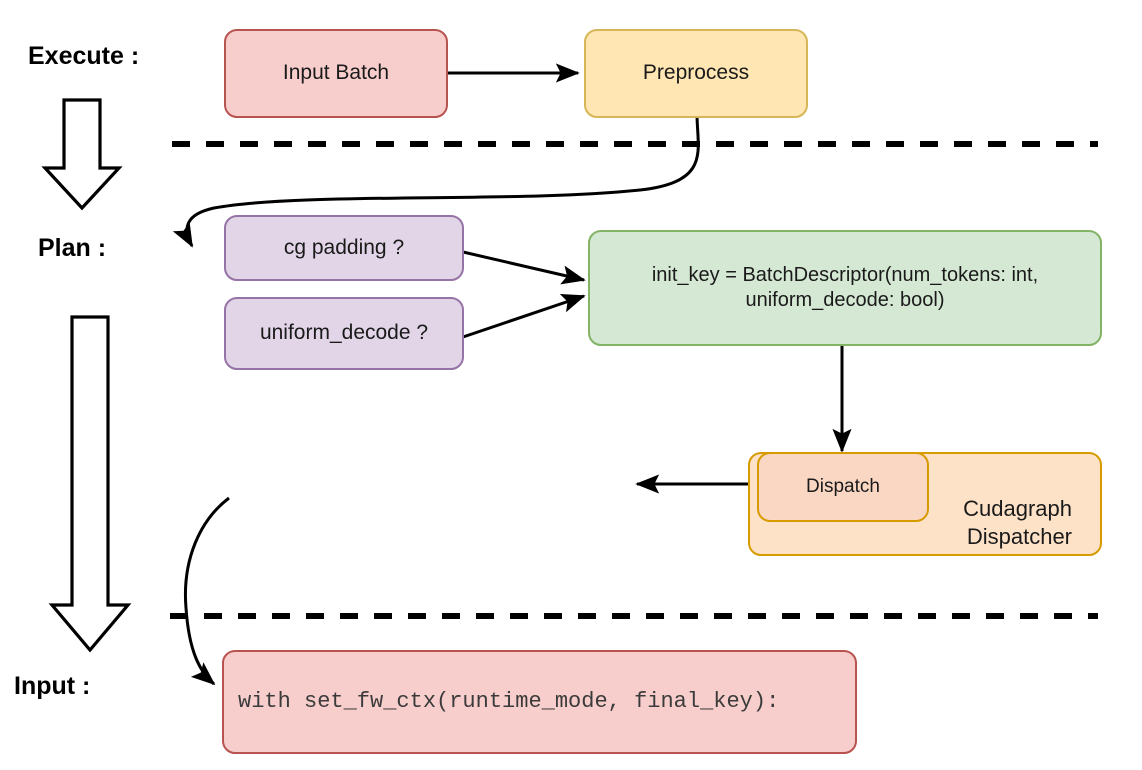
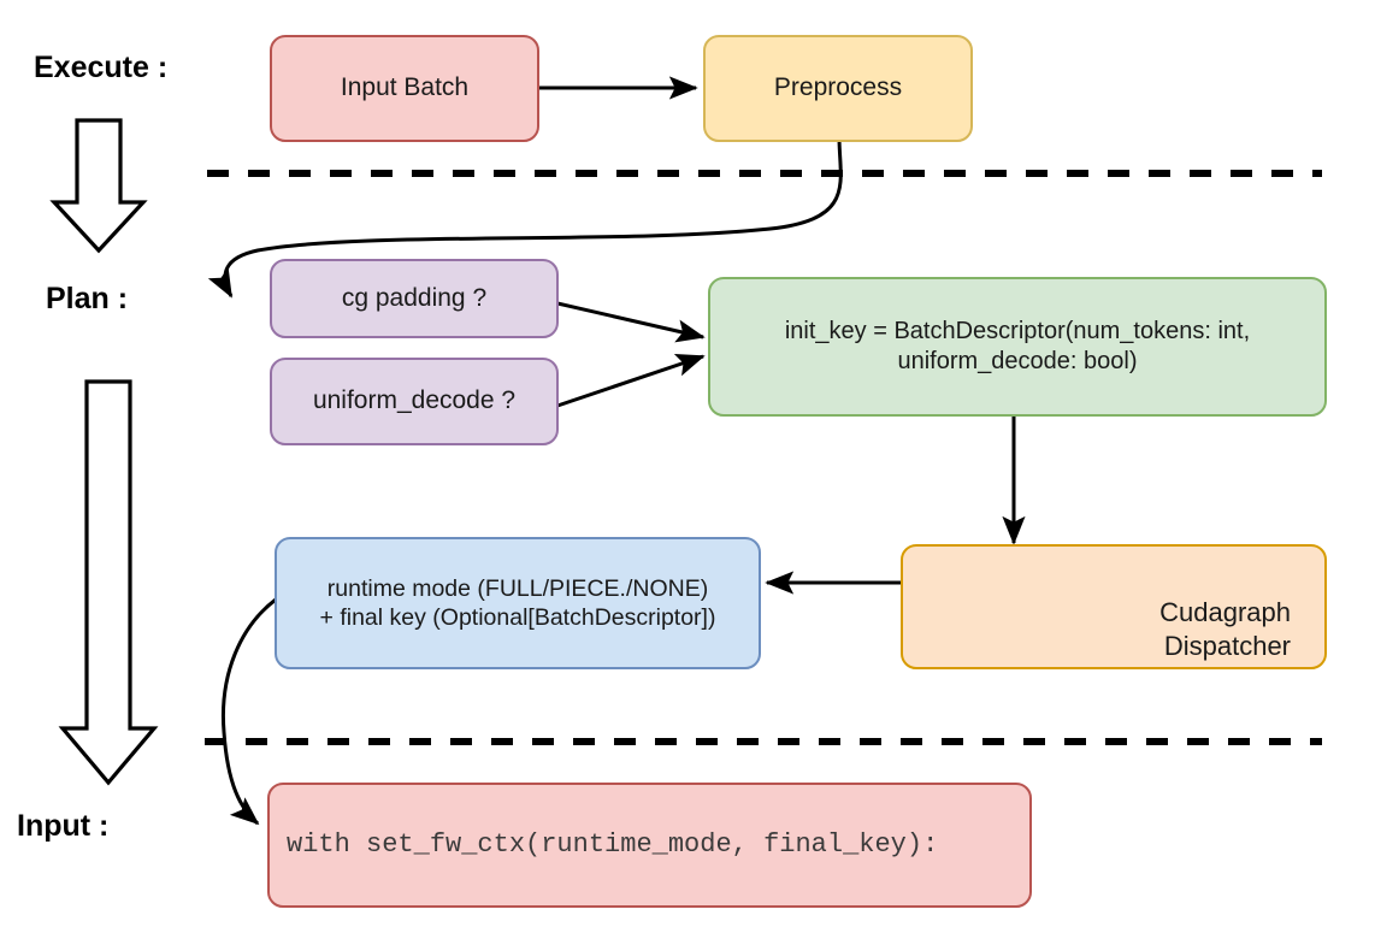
  Execute :
  Plan :
  Input :
  Input Batch
  Preprocess
  cg padding ?
  uniform_decode ?
  init_key = BatchDescriptor(num_tokens: int,
  uniform_decode: bool)
+ runtime mode (FULL/PIECE./NONE)
+ + final key (Optional[BatchDescriptor])
  Cudagraph
  Dispatcher
- Dispatch
  with set_fw_ctx(runtime_mode, final_key):
